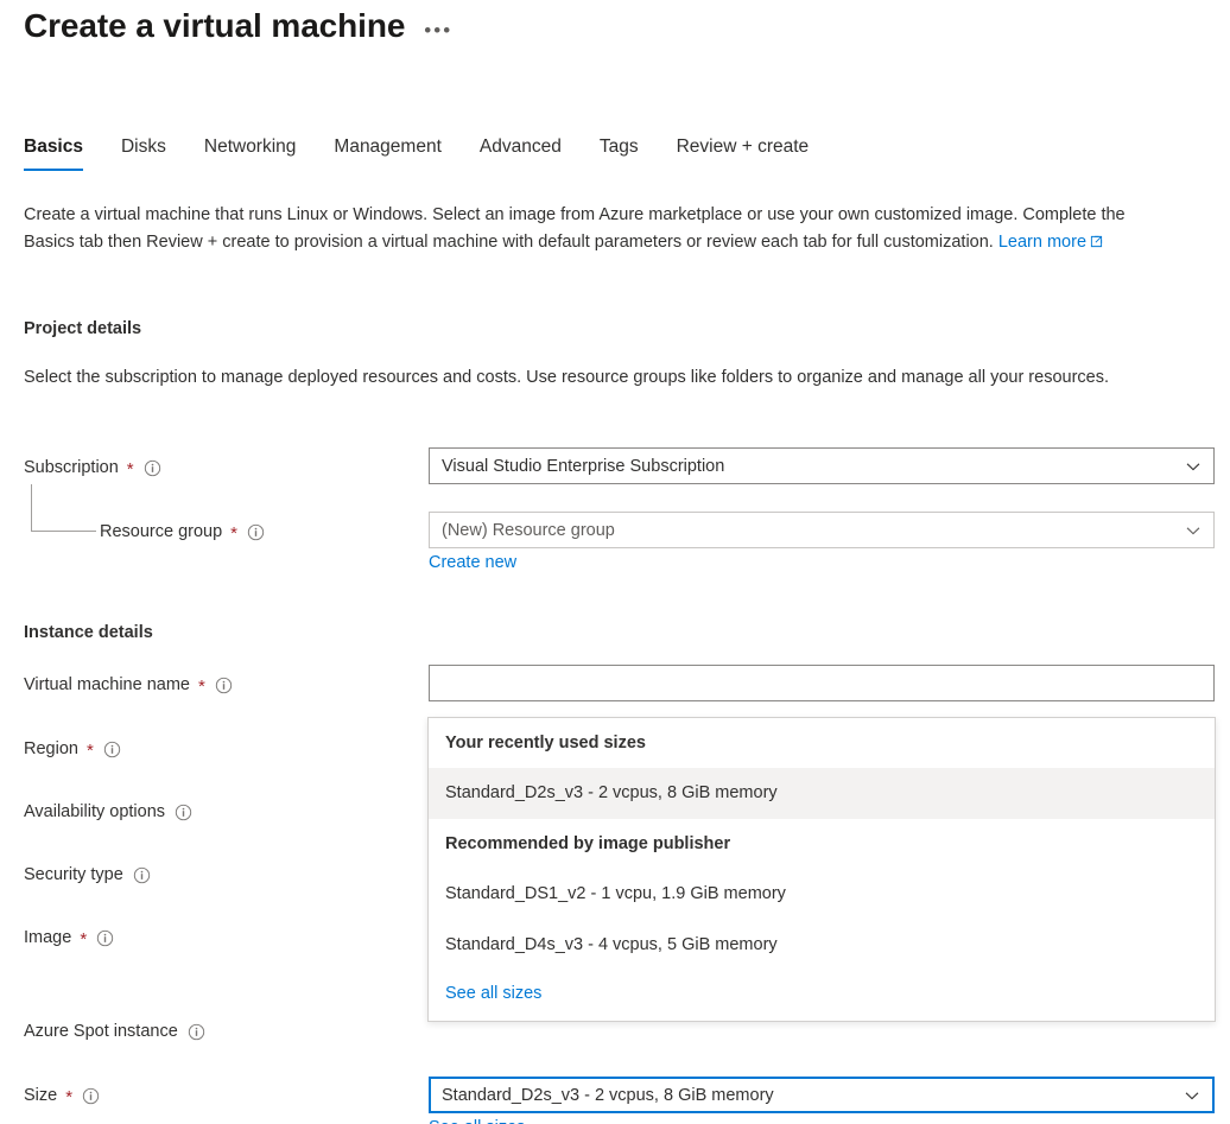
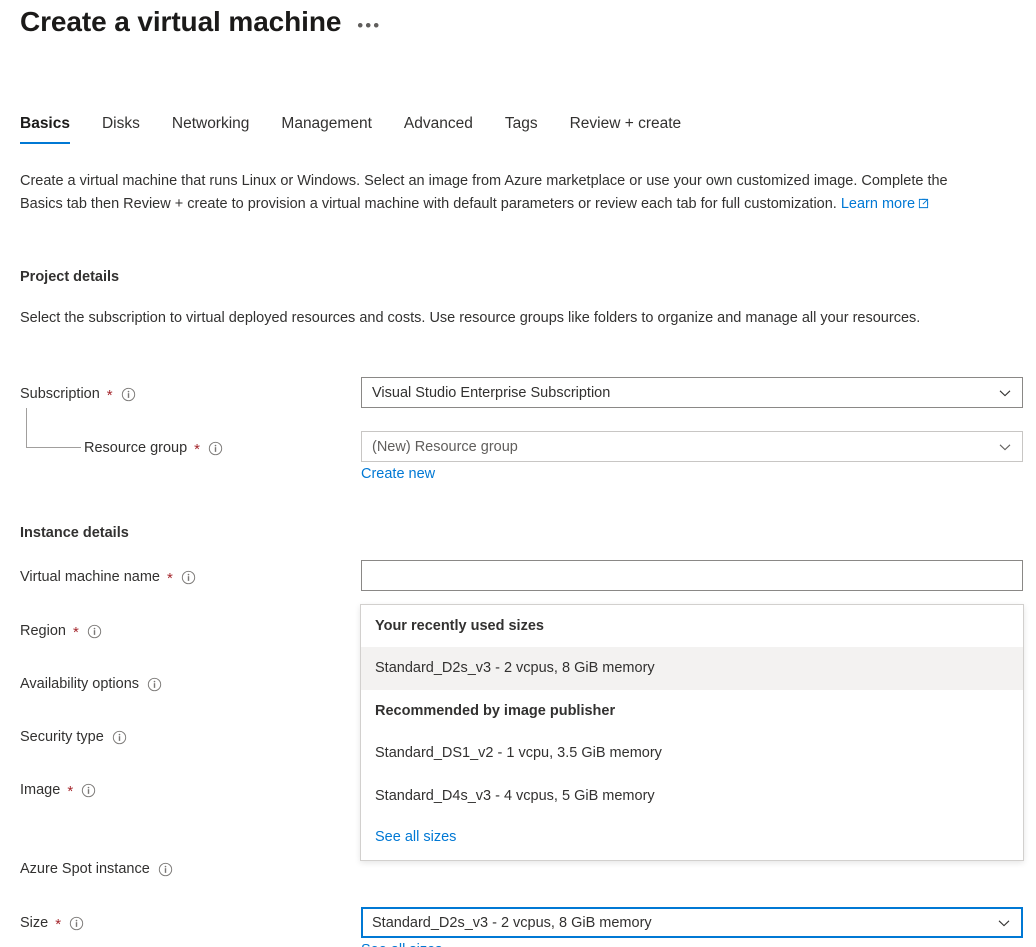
  Create a virtual machine
  •••
  Basics
  Disks
  Networking
  Management
  Advanced
  Tags
  Review + create
  Create a virtual machine that runs Linux or Windows. Select an image from Azure marketplace or use your own customized image. Complete the Basics tab then Review + create to provision a virtual machine with default parameters or review each tab for full customization. Learn more
  Project details
- Select the subscription to manage deployed resources and costs. Use resource groups like folders to organize and manage all your resources.
+ Select the subscription to virtual deployed resources and costs. Use resource groups like folders to organize and manage all your resources.
  Subscription
  *
  Visual Studio Enterprise Subscription
  Resource group
  *
  (New) Resource group
  Create new
  Instance details
  Virtual machine name
  *
  Region
  *
  Availability options
  Security type
  Image
  *
  Azure Spot instance
  Size
  *
  Your recently used sizes
  Standard_D2s_v3 - 2 vcpus, 8 GiB memory
  Recommended by image publisher
- Standard_DS1_v2 - 1 vcpu, 1.9 GiB memory
+ Standard_DS1_v2 - 1 vcpu, 3.5 GiB memory
  Standard_D4s_v3 - 4 vcpus, 5 GiB memory
  See all sizes
  Standard_D2s_v3 - 2 vcpus, 8 GiB memory
